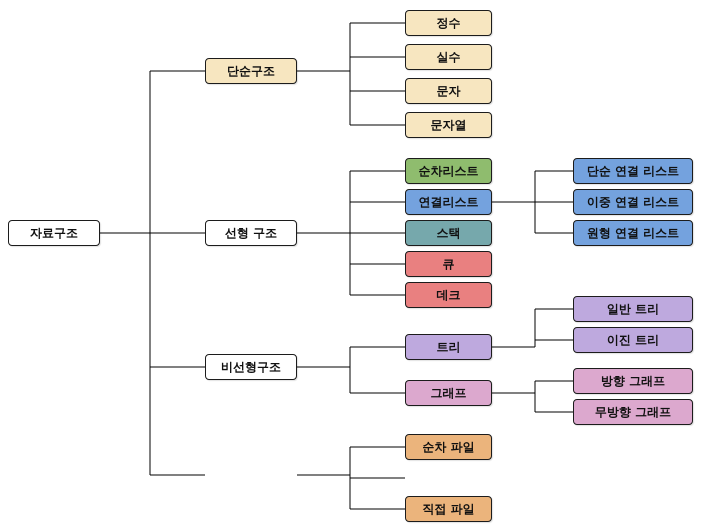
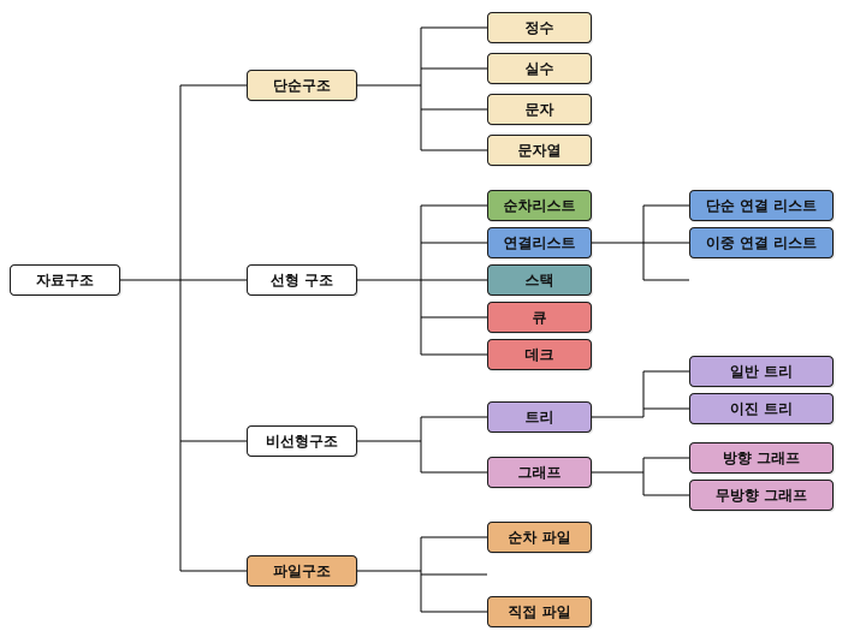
  자료구조
  단순구조
  선형 구조
  비선형구조
+ 파일구조
  정수
  실수
  문자
  문자열
  순차리스트
  연결리스트
  스택
  큐
  데크
  단순 연결 리스트
  이중 연결 리스트
- 원형 연결 리스트
  트리
  그래프
  일반 트리
  이진 트리
  방향 그래프
  무방향 그래프
  순차 파일
  직접 파일
